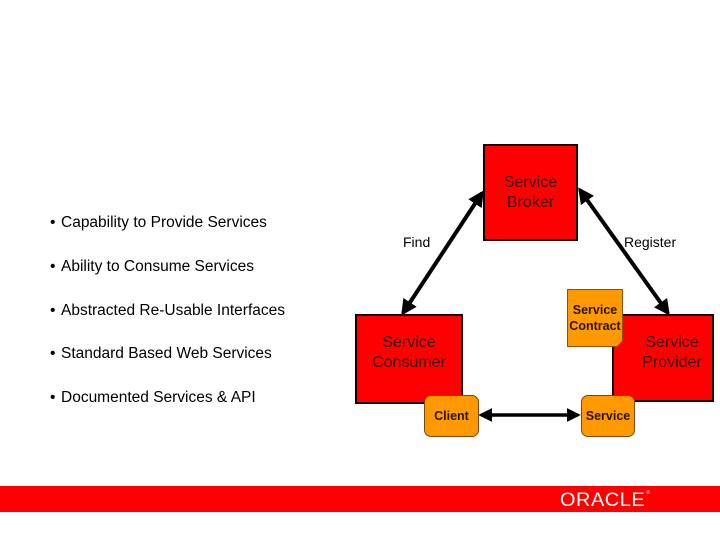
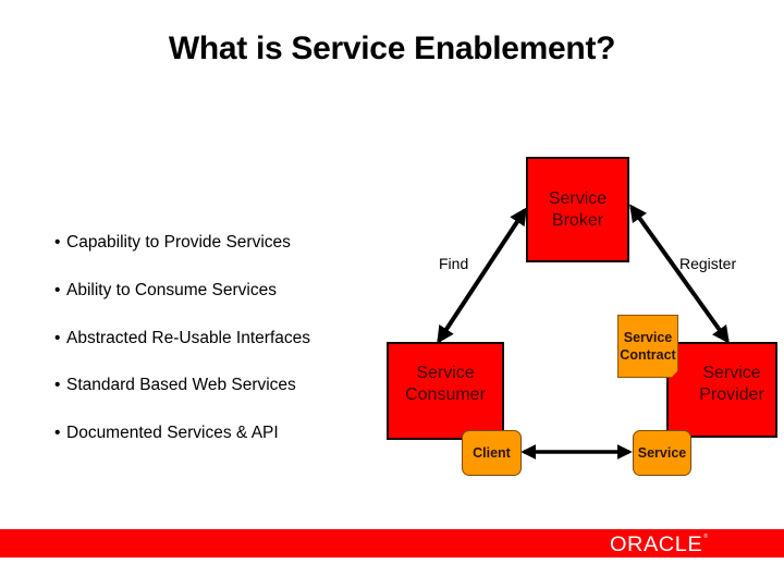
+ What is Service Enablement?
  • Capability to Provide Services
  • Ability to Consume Services
  • Abstracted Re-Usable Interfaces
  • Standard Based Web Services
  • Documented Services & API
  Find
  Register
  Service
  Broker
  Service
  Consumer
  Service
  Provider
  Service
  Contract
  Client
  Service
  ORACLE
